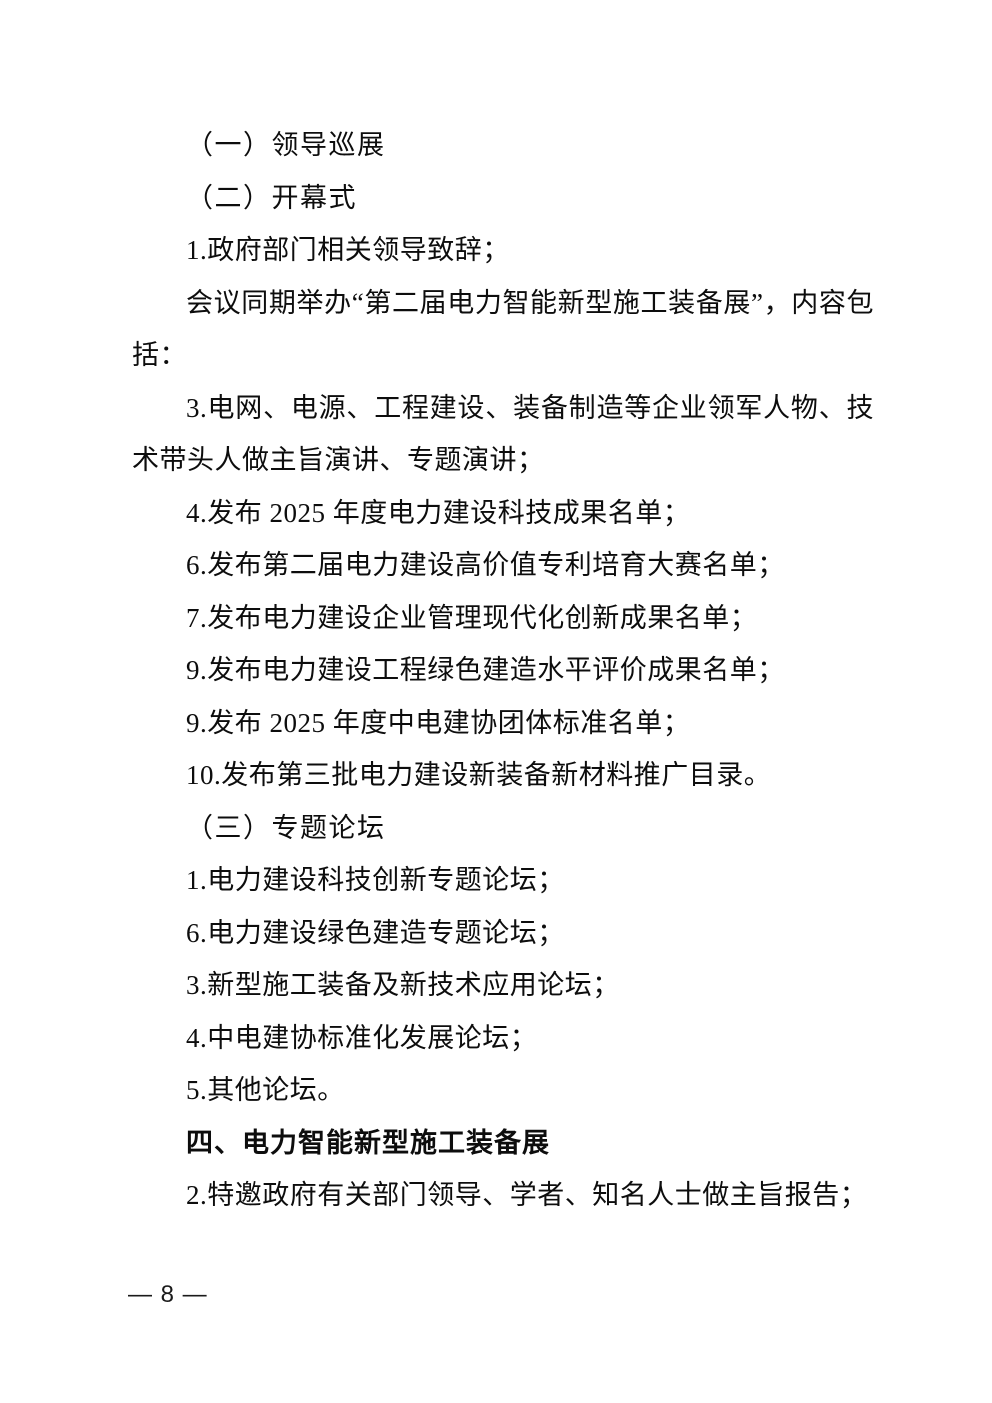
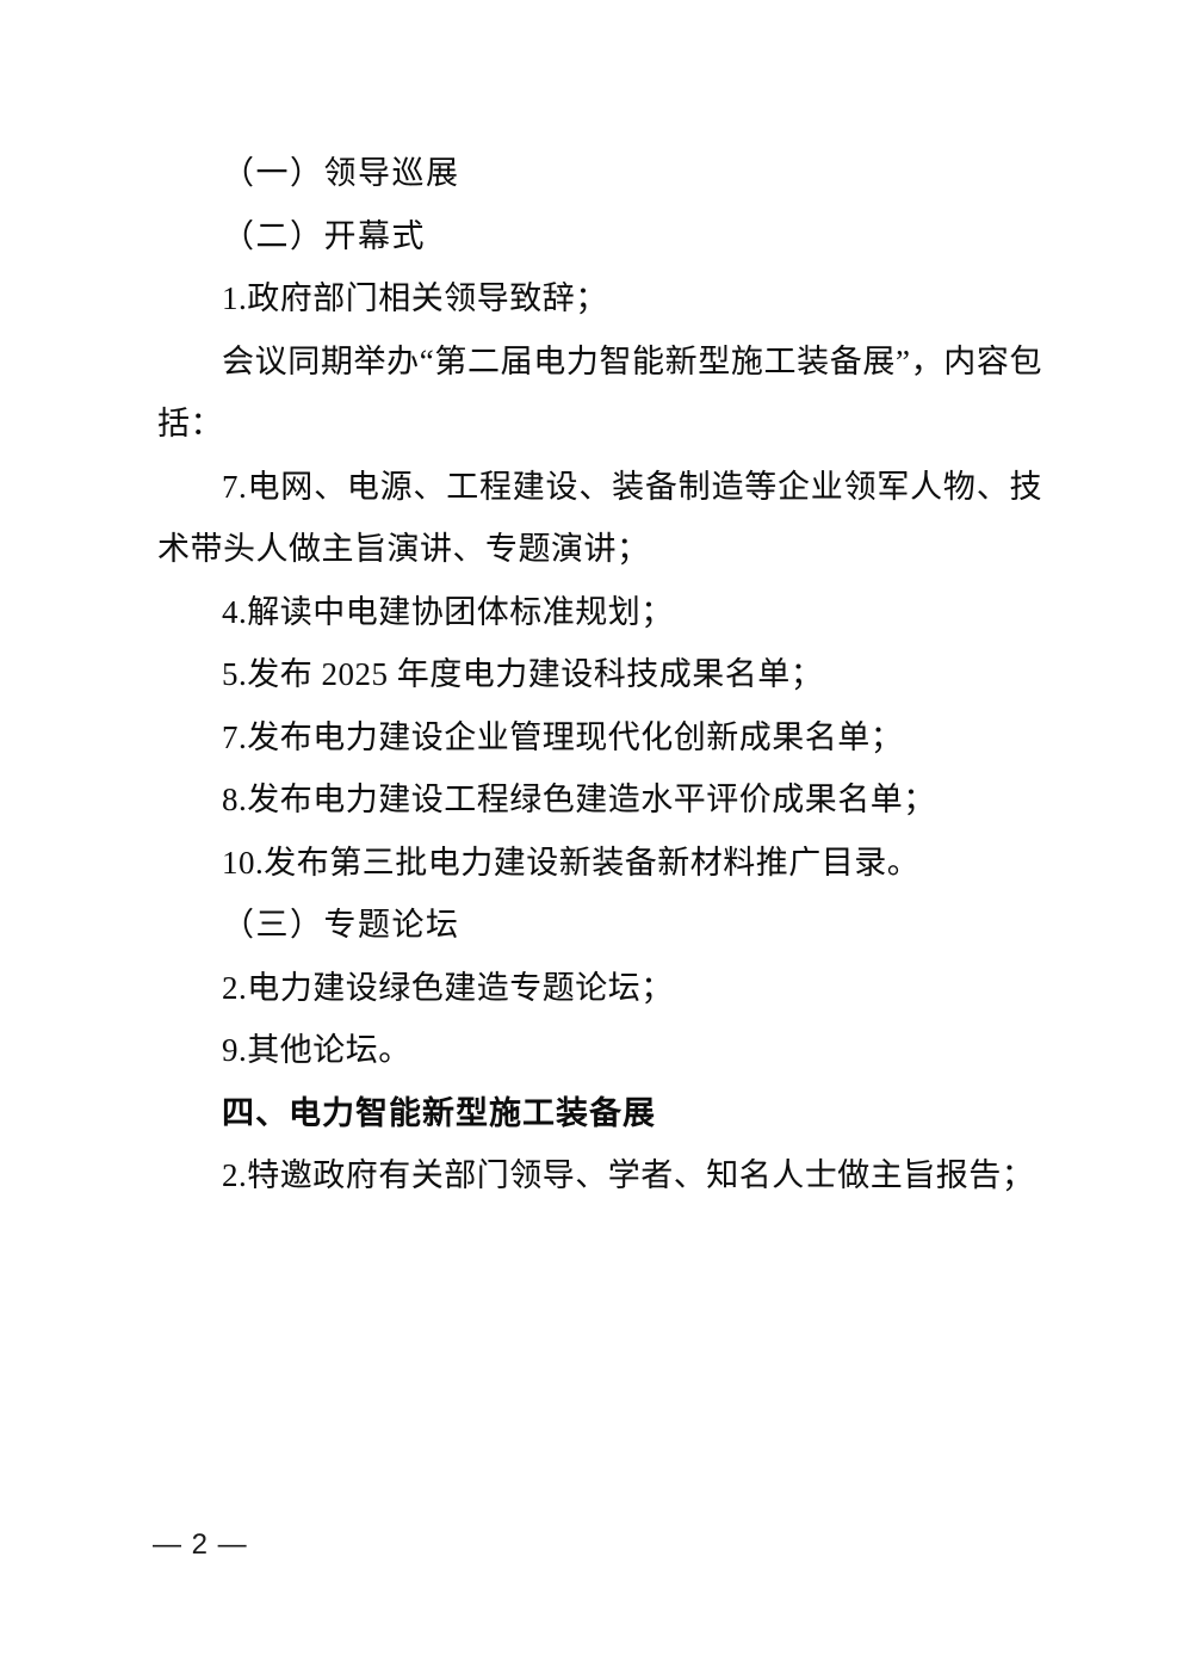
  （一）领导巡展
  （二）开幕式
  1.政府部门相关领导致辞；
  会议同期举办“第二届电力智能新型施工装备展”，内容包括：
- 3.电网、电源、工程建设、装备制造等企业领军人物、技术带头人做主旨演讲、专题演讲；
+ 7.电网、电源、工程建设、装备制造等企业领军人物、技术带头人做主旨演讲、专题演讲；
+ 4.解读中电建协团体标准规划；
- 4.发布 2025 年度电力建设科技成果名单；
+ 5.发布 2025 年度电力建设科技成果名单；
- 6.发布第二届电力建设高价值专利培育大赛名单；
  7.发布电力建设企业管理现代化创新成果名单；
- 9.发布电力建设工程绿色建造水平评价成果名单；
+ 8.发布电力建设工程绿色建造水平评价成果名单；
- 9.发布 2025 年度中电建协团体标准名单；
  10.发布第三批电力建设新装备新材料推广目录。
  （三）专题论坛
- 1.电力建设科技创新专题论坛；
- 6.电力建设绿色建造专题论坛；
+ 2.电力建设绿色建造专题论坛；
- 3.新型施工装备及新技术应用论坛；
- 4.中电建协标准化发展论坛；
- 5.其他论坛。
+ 9.其他论坛。
  四、电力智能新型施工装备展
  2.特邀政府有关部门领导、学者、知名人士做主旨报告；
- — 8 —
+ — 2 —
